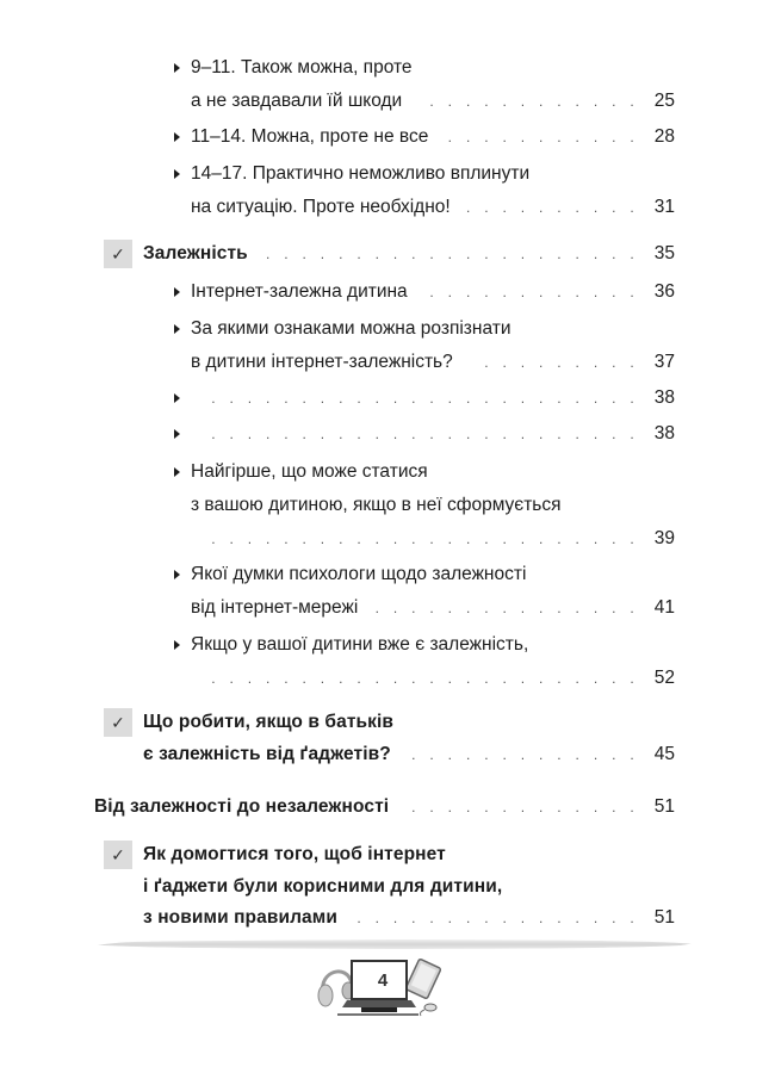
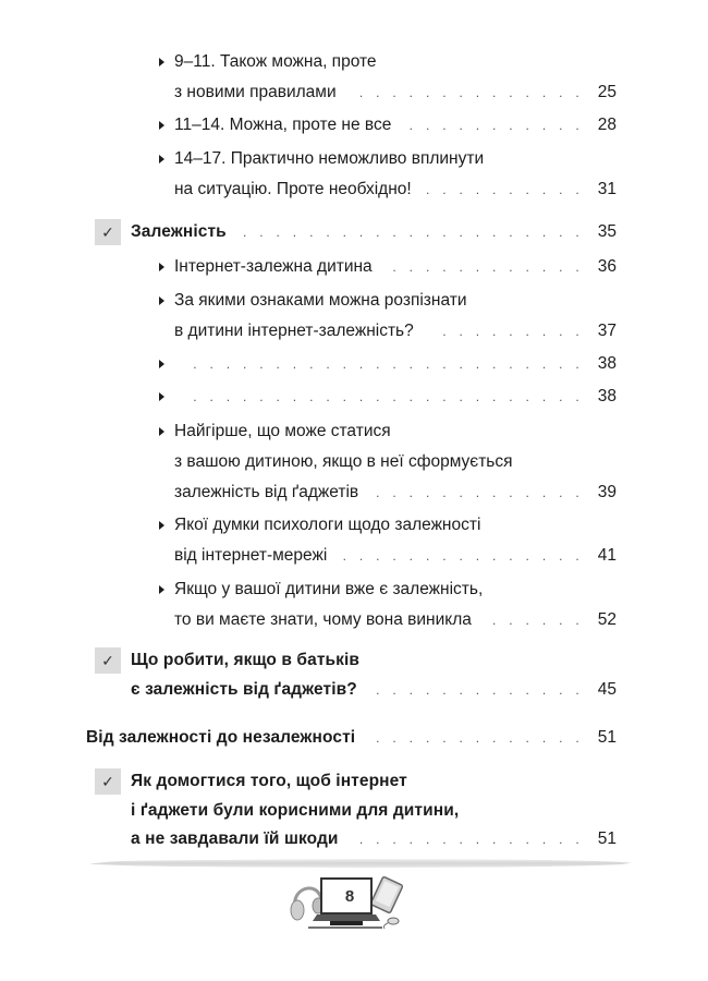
  9–11. Також можна, проте
- а не завдавали їй шкоди
+ з новими правилами
  25
  11–14. Можна, проте не все
  28
  14–17. Практично неможливо вплинути
  на ситуацію. Проте необхідно!
  31
  ✓
  Залежність
  35
  Інтернет-залежна дитина
  36
  За якими ознаками можна розпізнати
  в дитини інтернет-залежність?
  37
  38
  38
  Найгірше, що може статися
  з вашою дитиною, якщо в неї сформується
+ залежність від ґаджетів
  39
  Якої думки психологи щодо залежності
  від інтернет-мережі
  41
  Якщо у вашої дитини вже є залежність,
+ то ви маєте знати, чому вона виникла
  52
  ✓
  Що робити, якщо в батьків
  є залежність від ґаджетів?
  45
  Від залежності до незалежності
  51
  ✓
  Як домогтися того, щоб інтернет
  і ґаджети були корисними для дитини,
- з новими правилами
+ а не завдавали їй шкоди
  51
- 4
+ 8
